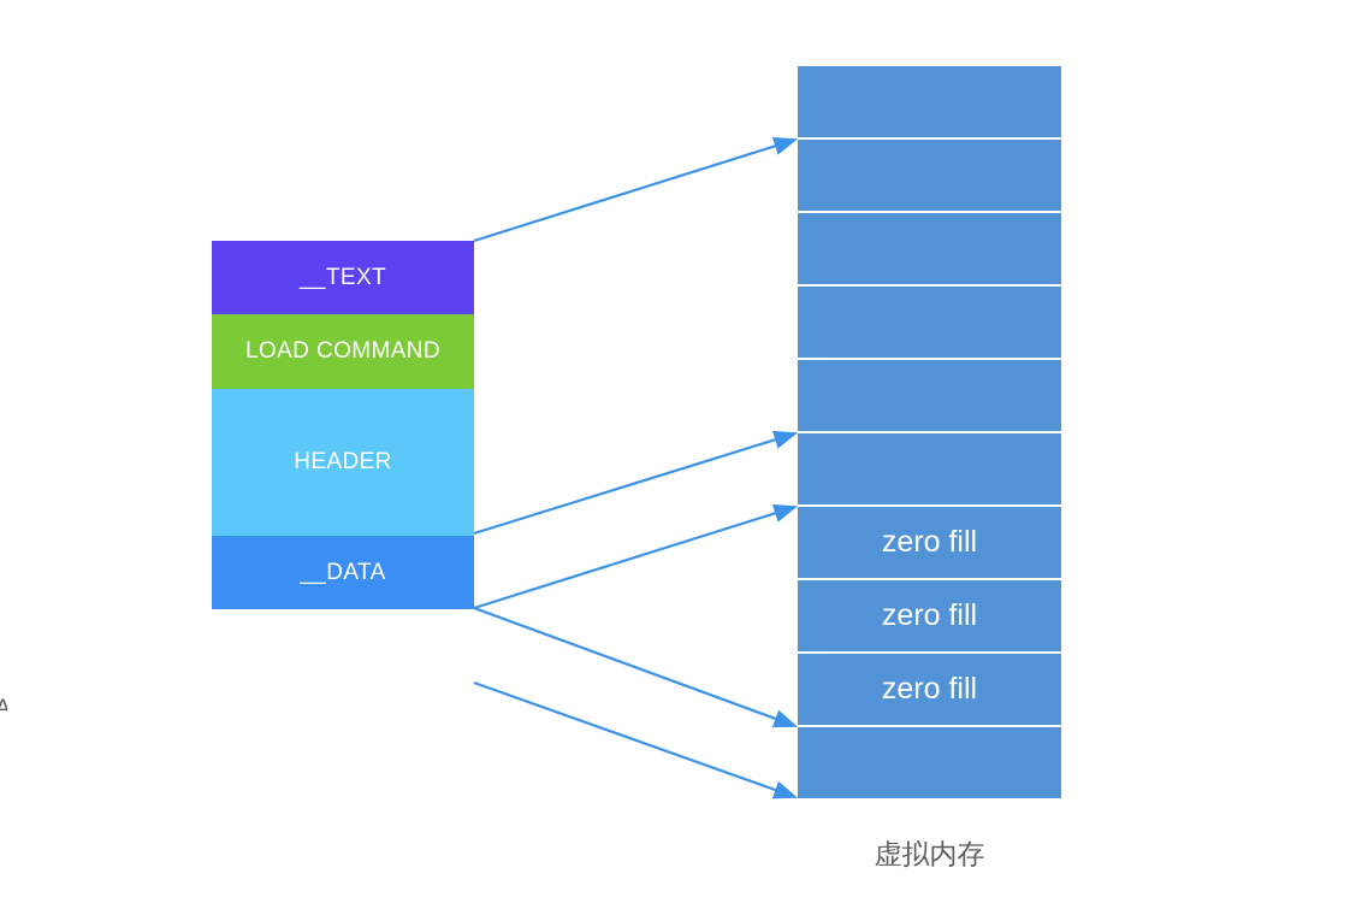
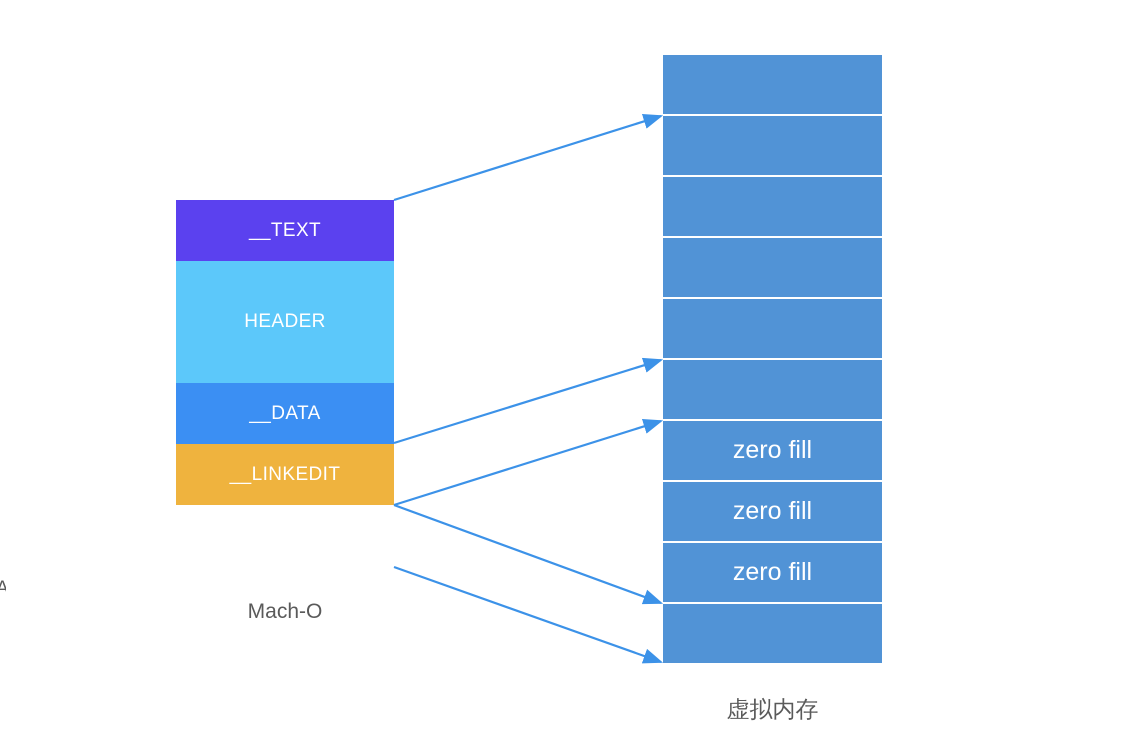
  A
  __TEXT
- LOAD COMMAND
  HEADER
  __DATA
+ __LINKEDIT
+ Mach-O
  zero fill
  zero fill
  zero fill
  虚拟内存
